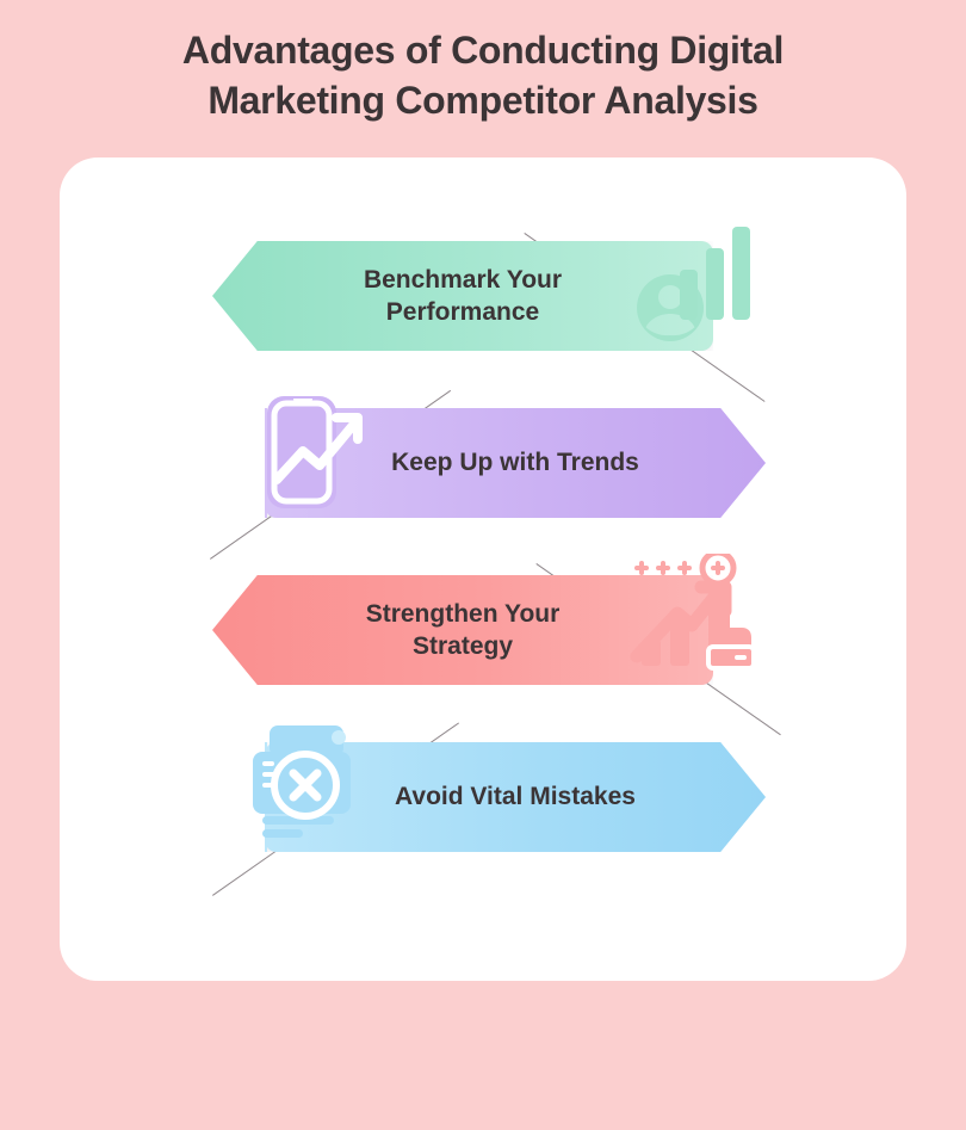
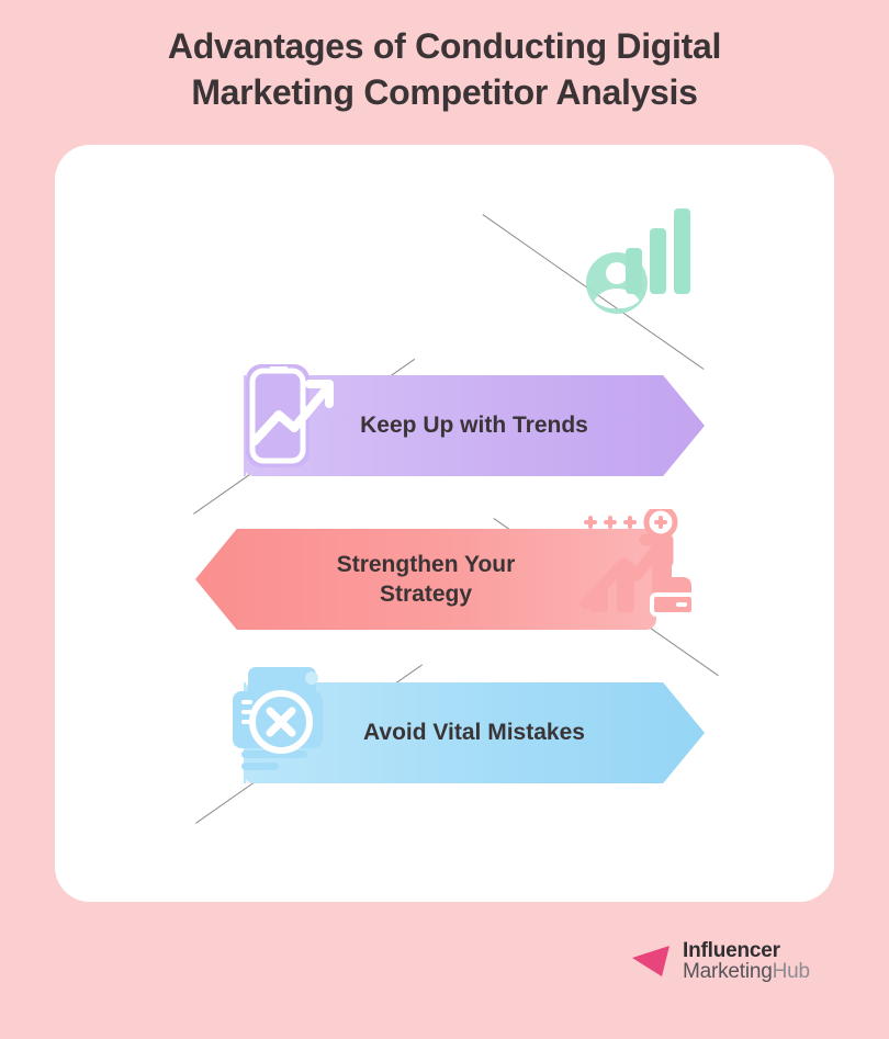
  Advantages of Conducting Digital
  Marketing Competitor Analysis
- Benchmark Your
- Performance
  Keep Up with Trends
  Strengthen Your
  Strategy
  Avoid Vital Mistakes
+ Influencer
+ MarketingHub
